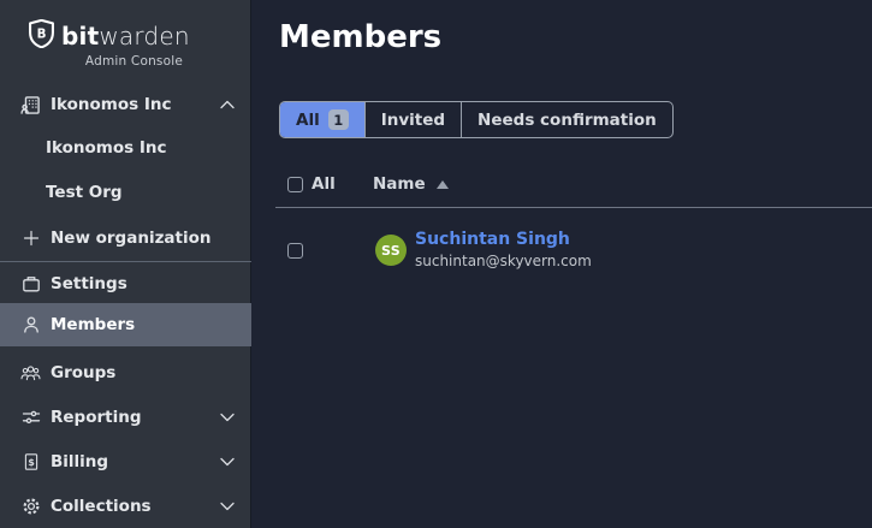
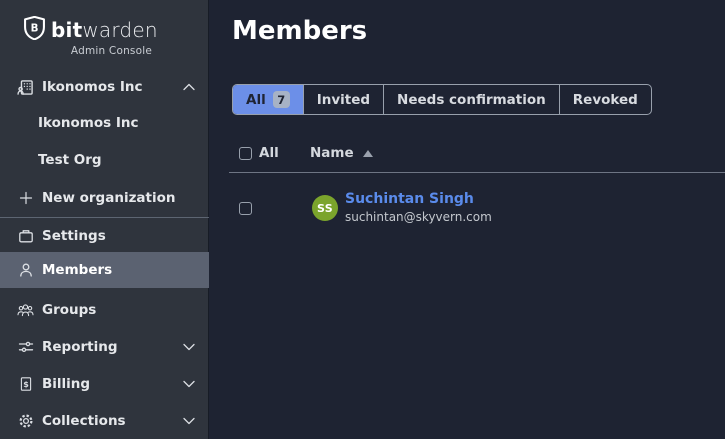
  B
  bitwarden
  Admin Console
  Ikonomos Inc
  Ikonomos Inc
  Test Org
  New organization
  Settings
  Members
  Groups
  Reporting
  $
  Billing
  Collections
  Members
  All
- 1
+ 7
  Invited
  Needs confirmation
+ Revoked
  All
  Name
  SS
  Suchintan Singh
  suchintan@skyvern.com
